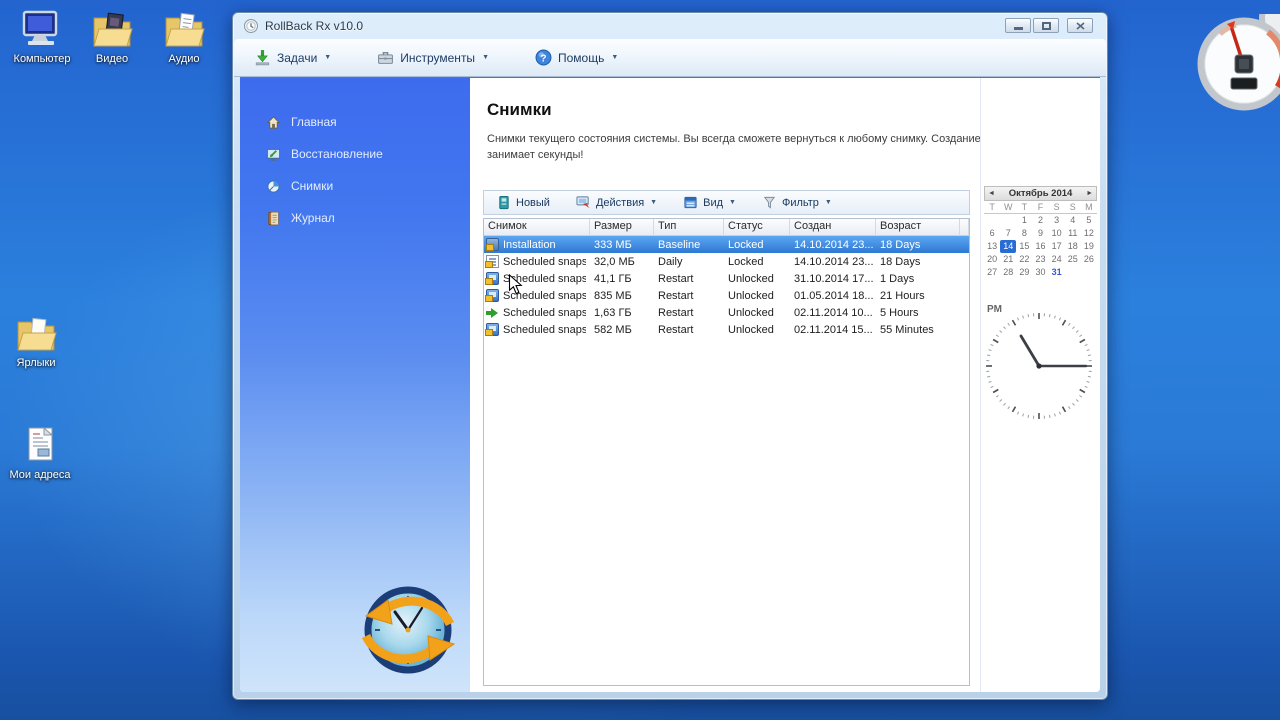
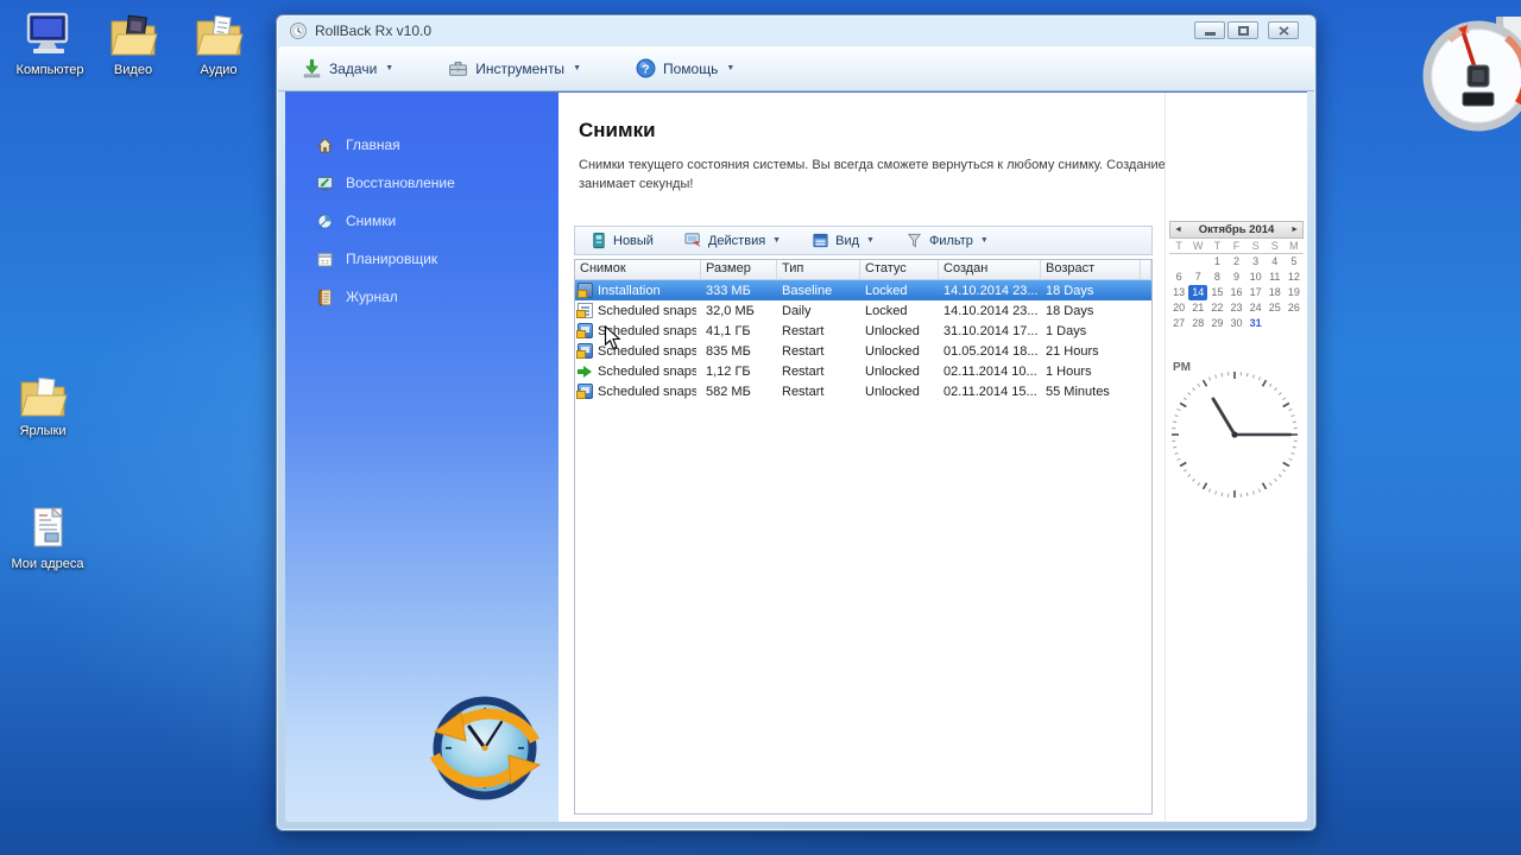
  Компьютер
  Видео
  Аудио
  Ярлыки
  Мои адреса
  RollBack Rx v10.0
  Задачи
  Инструменты
  ?
  Помощь
  Главная
  Восстановление
  Снимки
+ Планировщик
  Журнал
  Снимки
  Снимки текущего состояния системы. Вы всегда сможете вернуться к любому снимку. Создание занимает секунды!
  Новый
  Действия
  Вид
  Фильтр
  Снимок
  Размер
  Тип
  Статус
  Создан
  Возраст
  Installation
  333 МБ
  Baseline
  Locked
  14.10.2014 23...
  18 Days
  Scheduled snaps
  32,0 МБ
  Daily
  Locked
  14.10.2014 23...
  18 Days
  Sheduled snaps
  41,1 ГБ
  Restart
  Unlocked
  31.10.2014 17...
  1 Days
  Scheduled snaps
  835 МБ
  Restart
  Unlocked
  01.05.2014 18...
  21 Hours
  Scheduled snaps
- 1,63 ГБ
+ 1,12 ГБ
  Restart
  Unlocked
  02.11.2014 10...
- 5 Hours
+ 1 Hours
  Scheduled snaps
  582 МБ
  Restart
  Unlocked
  02.11.2014 15...
  55 Minutes
  Октябрь 2014
  T
  W
  T
  F
  S
  S
  M
  1
  2
  3
  4
  5
  6
  7
  8
  9
  10
  11
  12
  13
  14
  15
  16
  17
  18
  19
  20
  21
  22
  23
  24
  25
  26
  27
  28
  29
  30
  31
  PM
